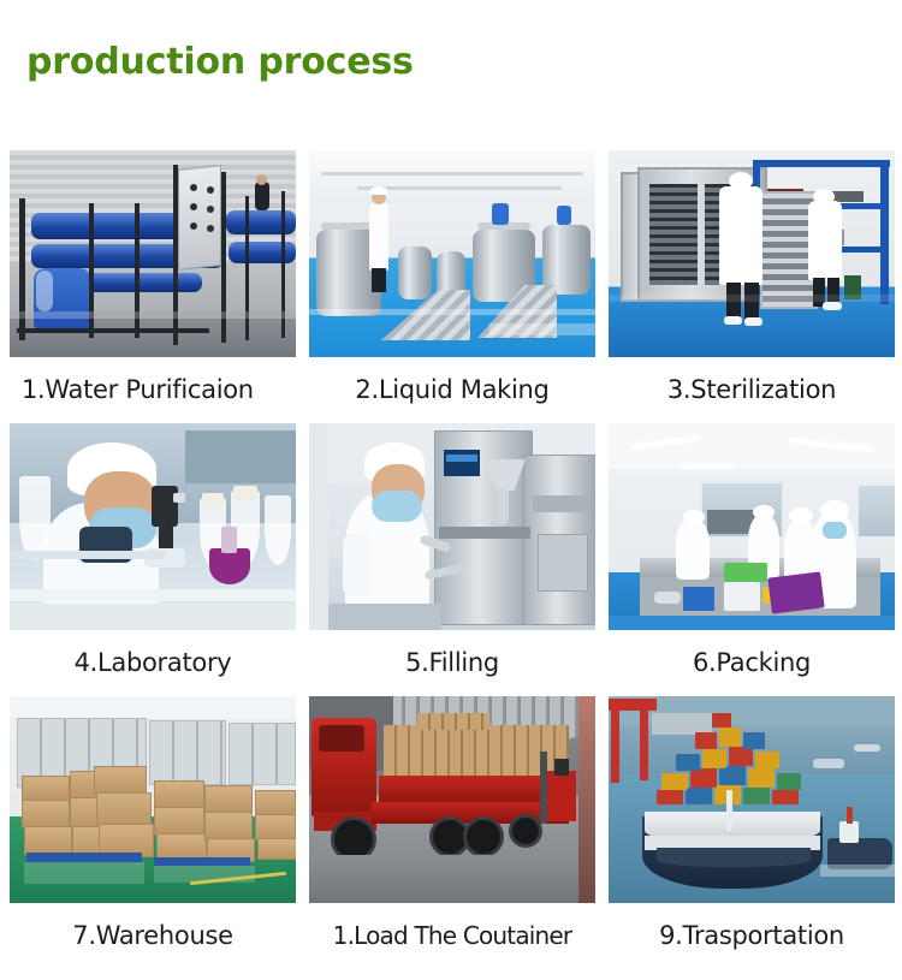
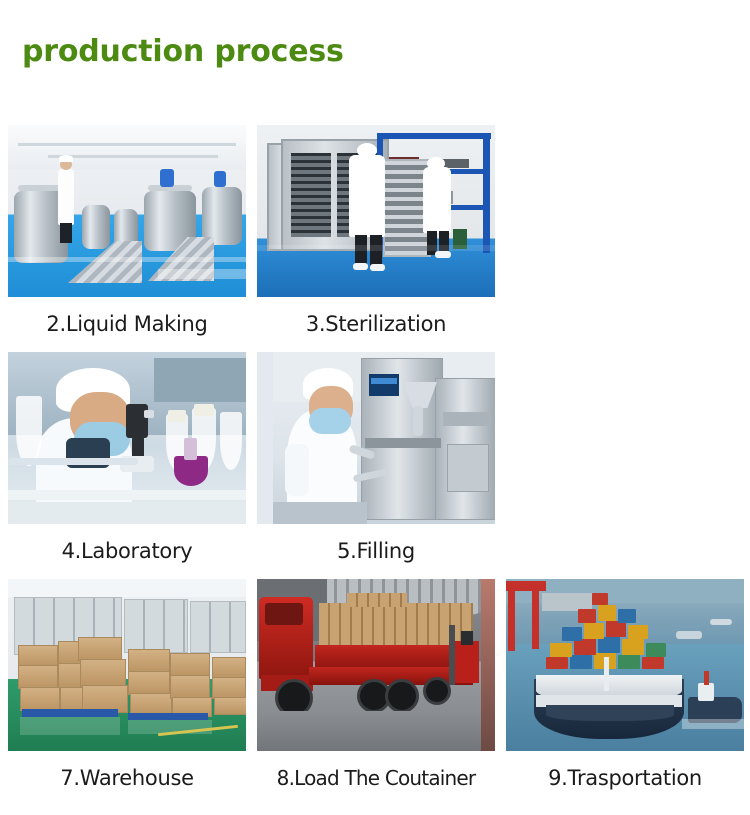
  production process
- 1.Water Purificaion
  2.Liquid Making
  3.Sterilization
  4.Laboratory
  5.Filling
- 6.Packing
  7.Warehouse
- 1.Load The Coutainer
+ 8.Load The Coutainer
  9.Trasportation
